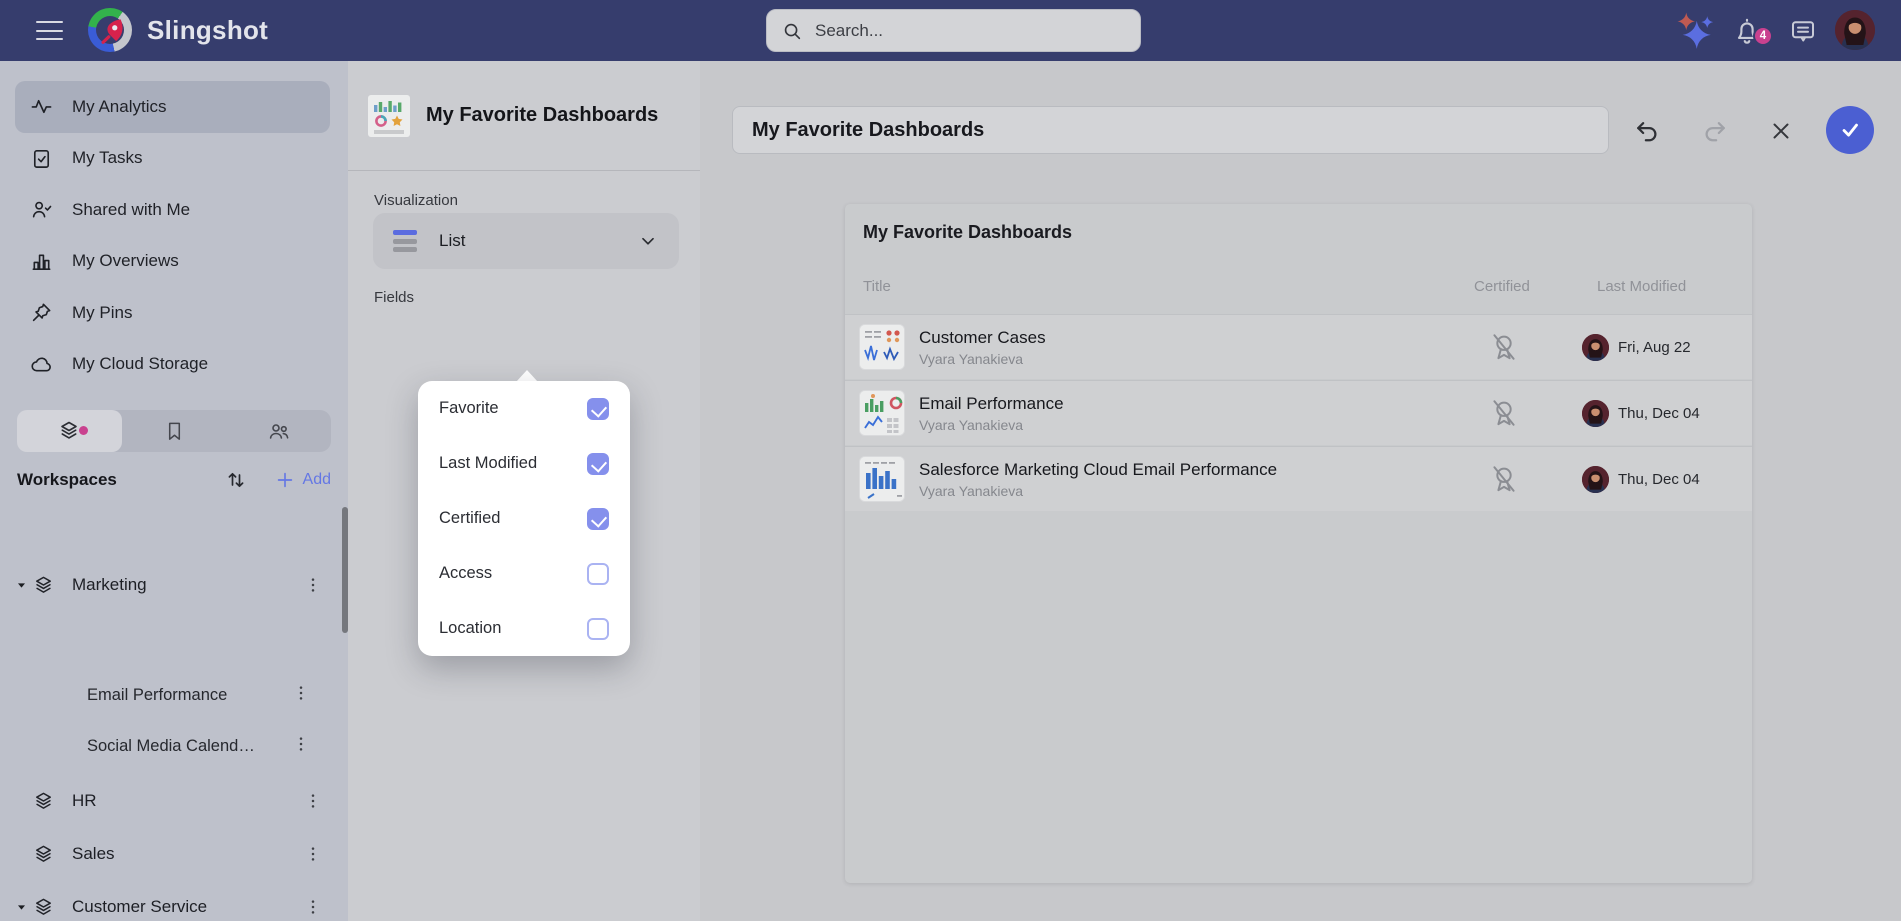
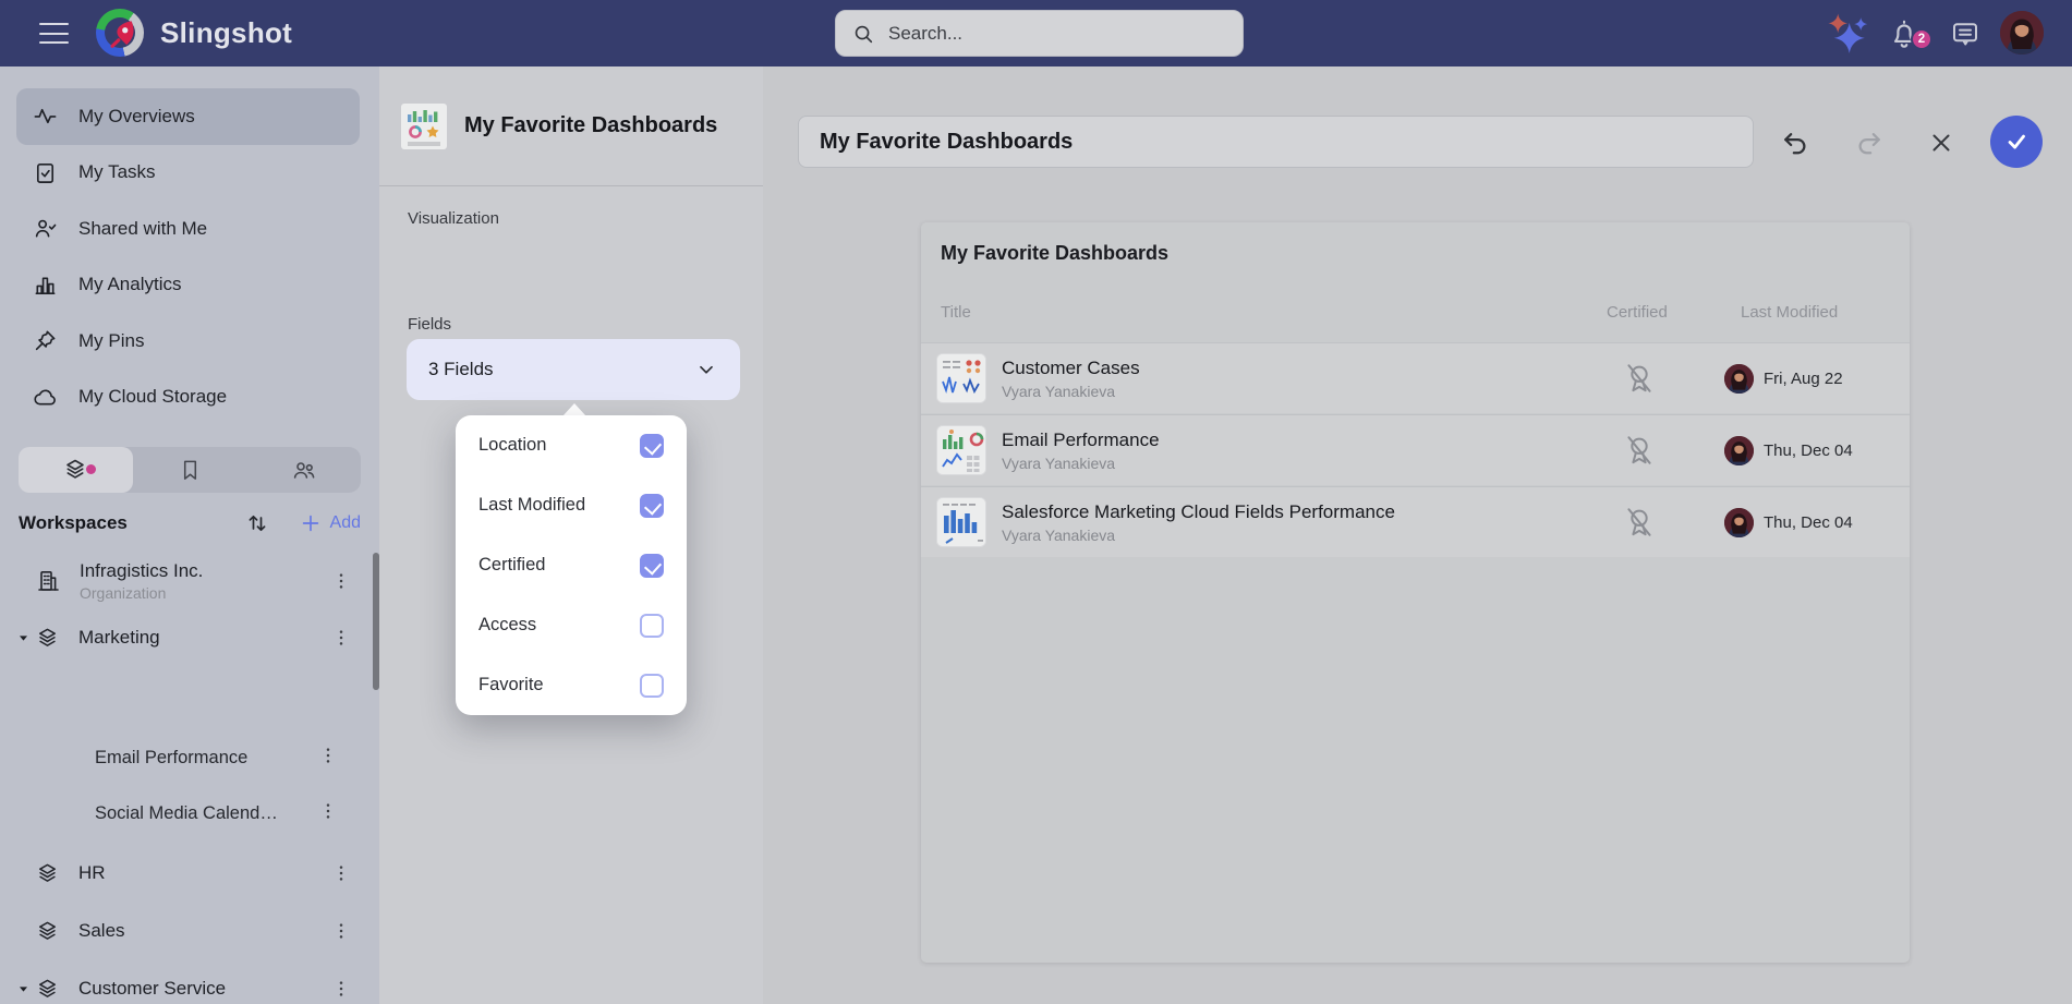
  Slingshot
  Search...
- 4
+ 2
- My Analytics
+ My Overviews
  My Tasks
  Shared with Me
- My Overviews
+ My Analytics
  My Pins
  My Cloud Storage
  Workspaces
  Add
+ Infragistics Inc.
+ Organization
  Marketing
  Email Performance
  Social Media Calend…
  HR
  Sales
  Customer Service
  My Favorite Dashboards
  Visualization
- List
  Fields
+ 3 Fields
- Favorite
+ Location
  Last Modified
  Certified
  Access
- Location
+ Favorite
  My Favorite Dashboards
  My Favorite Dashboards
  Title
  Certified
  Last Modified
  Customer Cases
  Vyara Yanakieva
  Fri, Aug 22
  Email Performance
  Vyara Yanakieva
  Thu, Dec 04
- Salesforce Marketing Cloud Email Performance
+ Salesforce Marketing Cloud Fields Performance
  Vyara Yanakieva
  Thu, Dec 04
